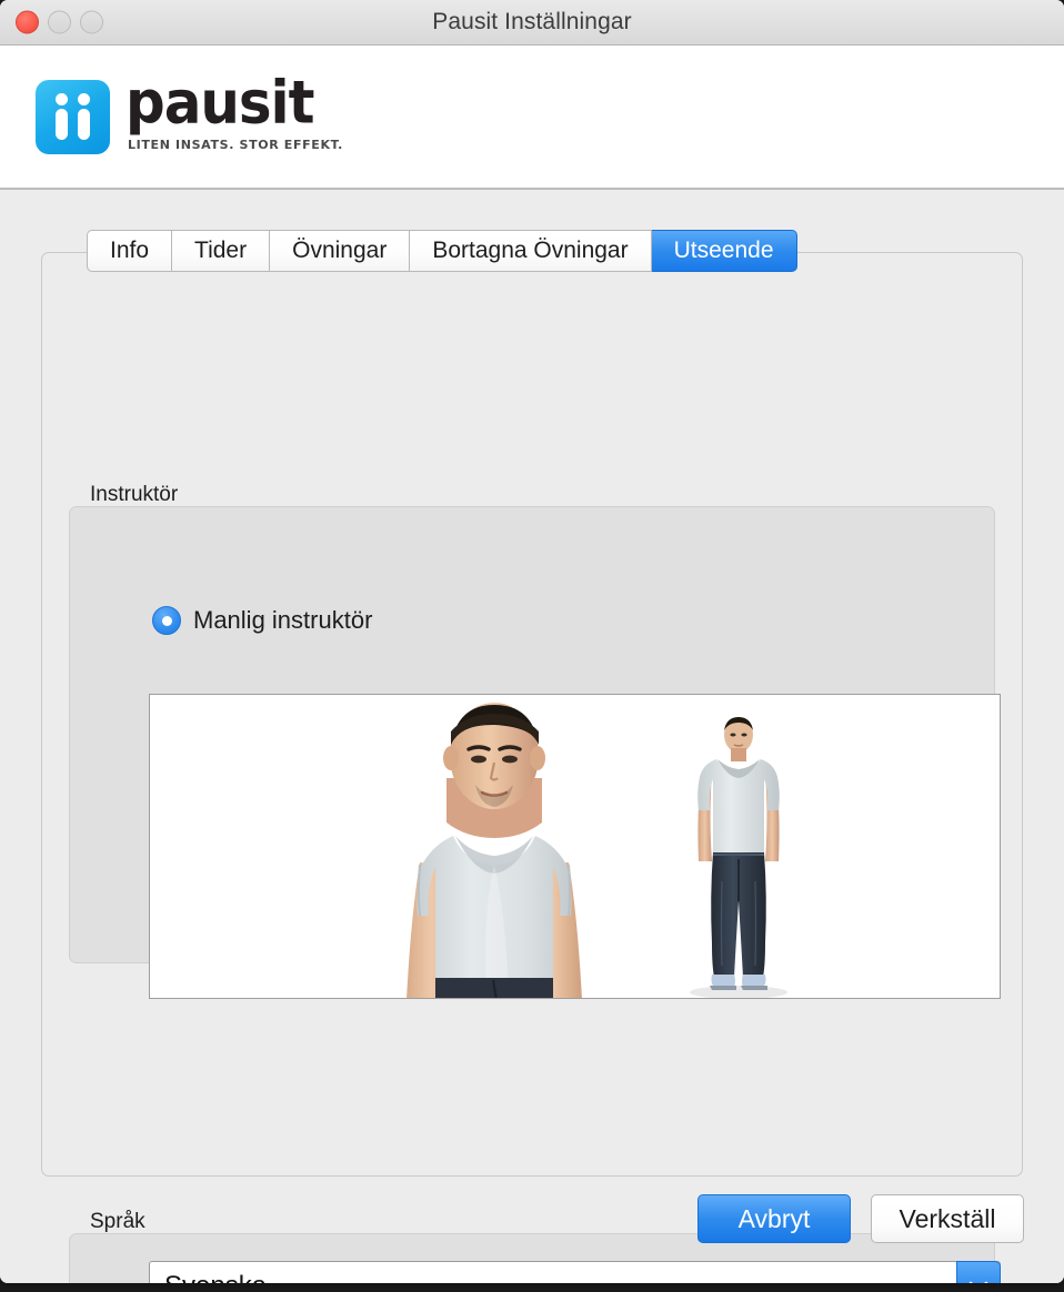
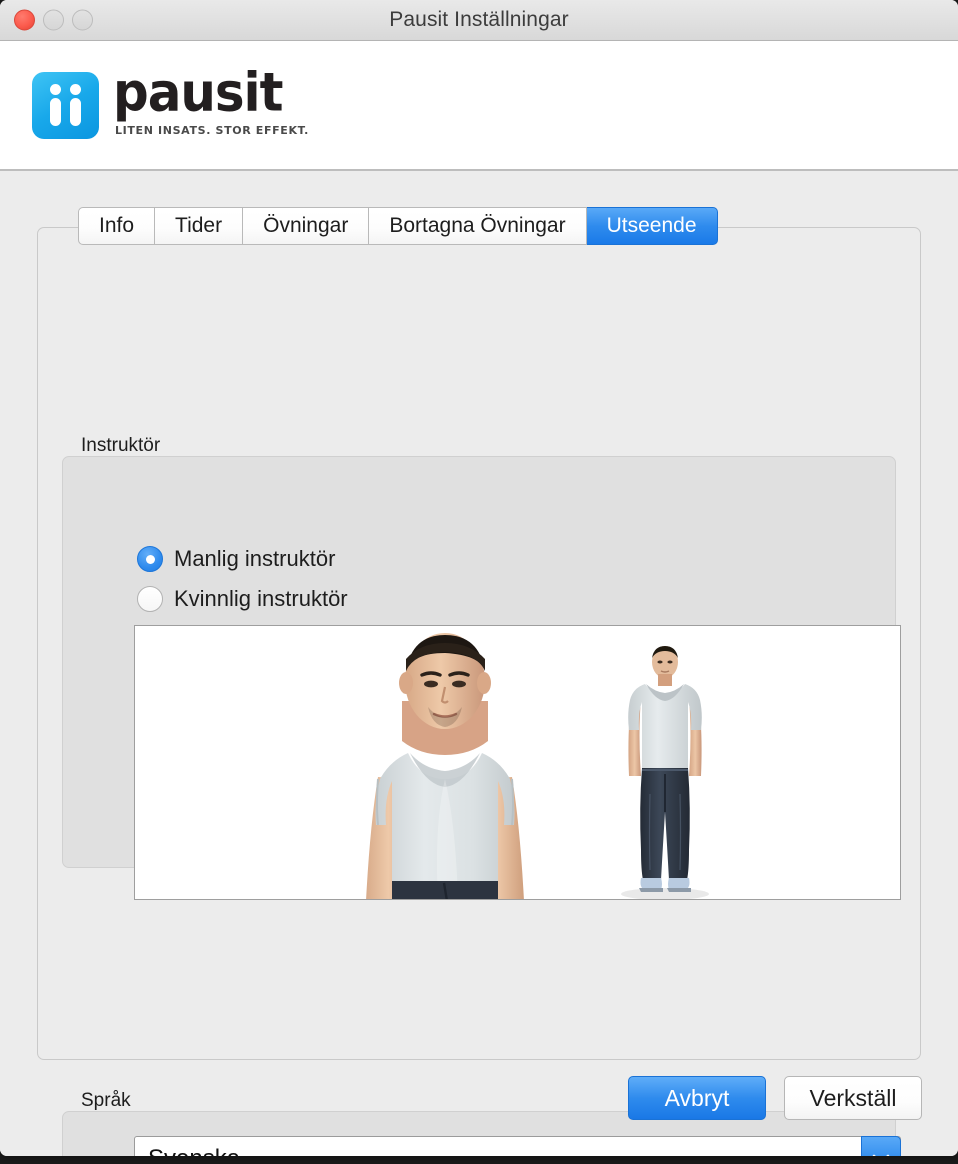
  Pausit Inställningar
  pausit
  LITEN INSATS. STOR EFFEKT.
  Info
  Tider
  Övningar
  Bortagna Övningar
  Utseende
  Instruktör
  Manlig instruktör
+ Kvinnlig instruktör
  Språk
  Avbryt
  Verkställ
